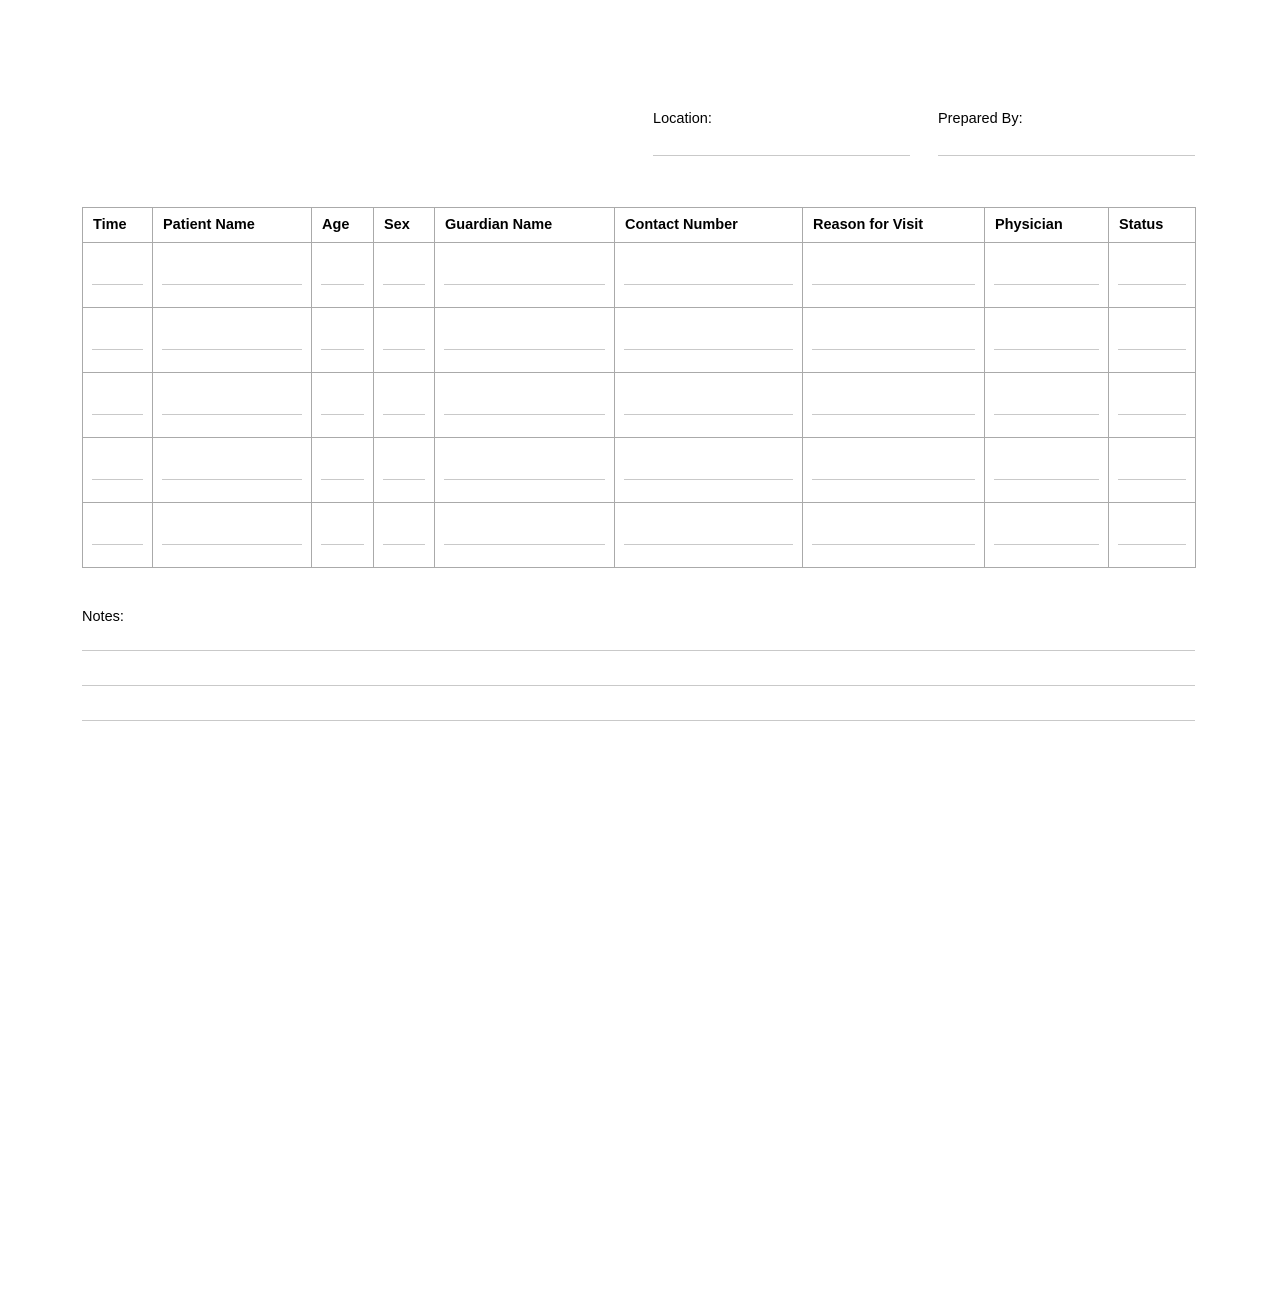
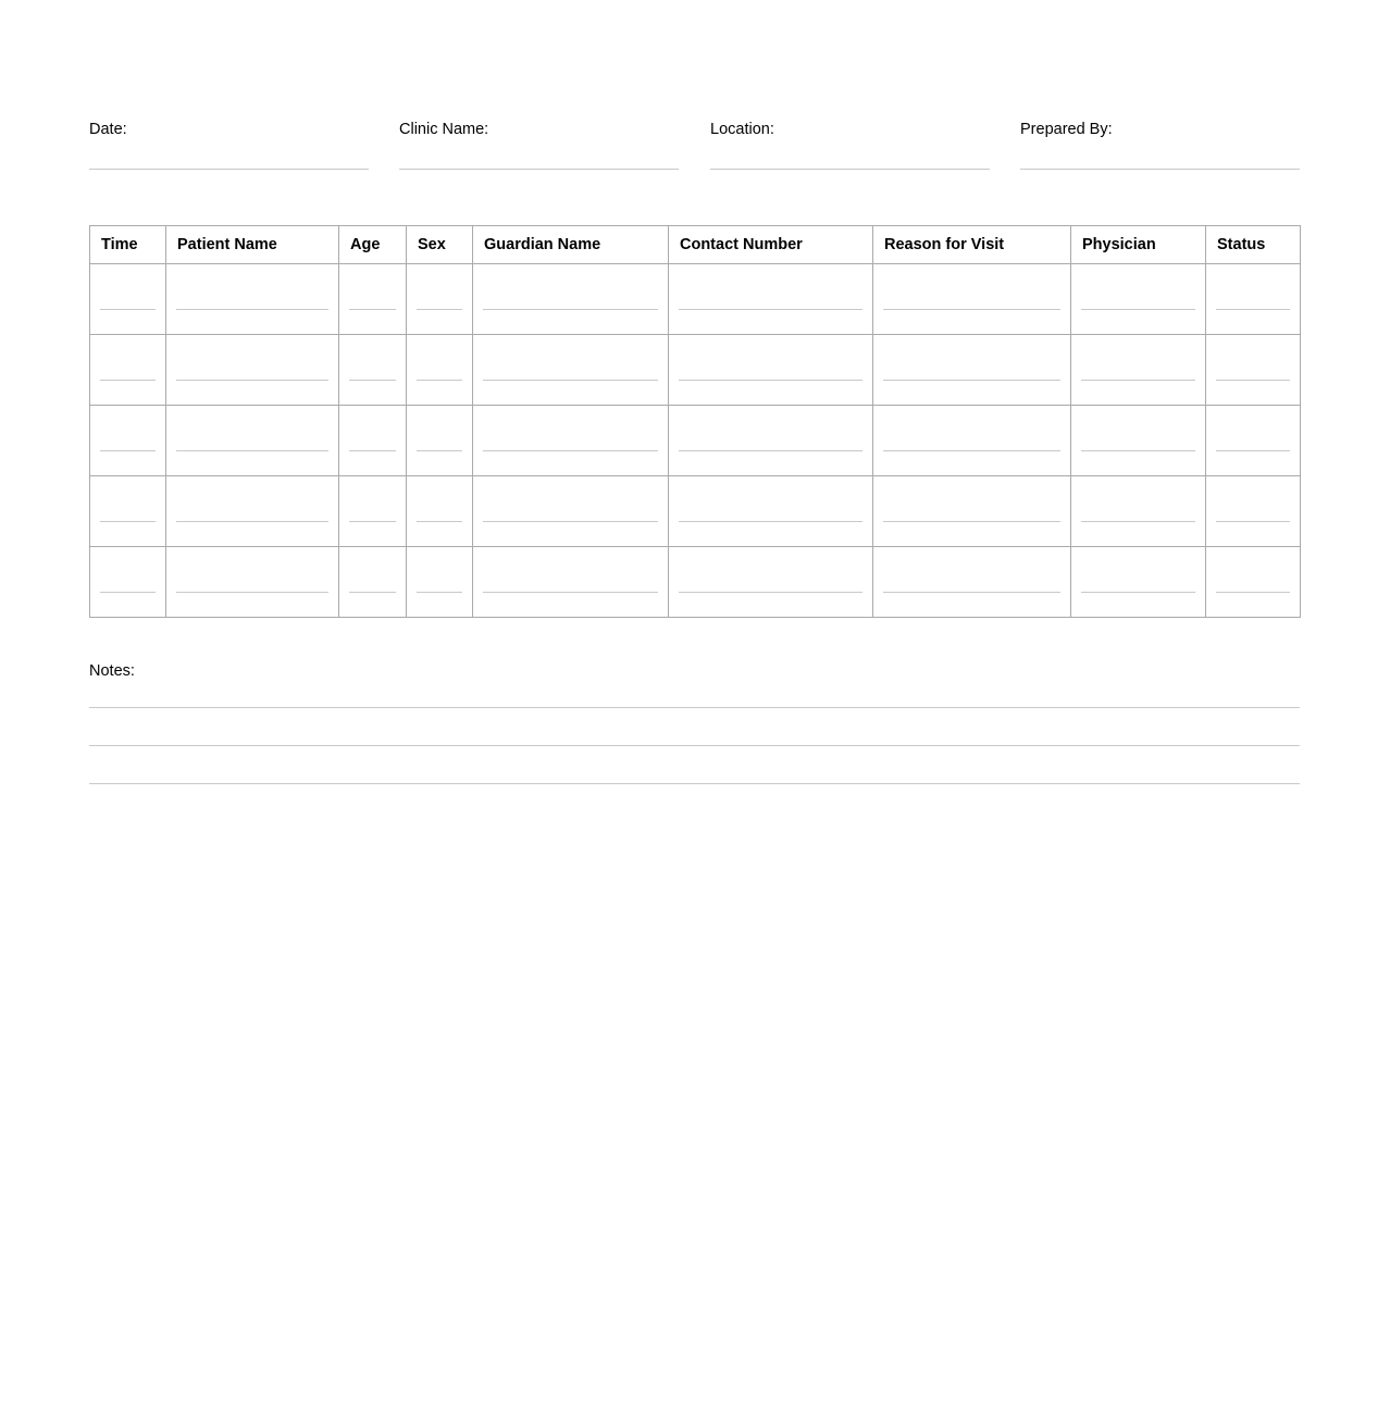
+ Date:
+ Clinic Name:
  Location:
  Prepared By:
  Time	Patient Name	Age	Sex	Guardian Name	Contact Number	Reason for Visit	Physician	Status
  Notes:
